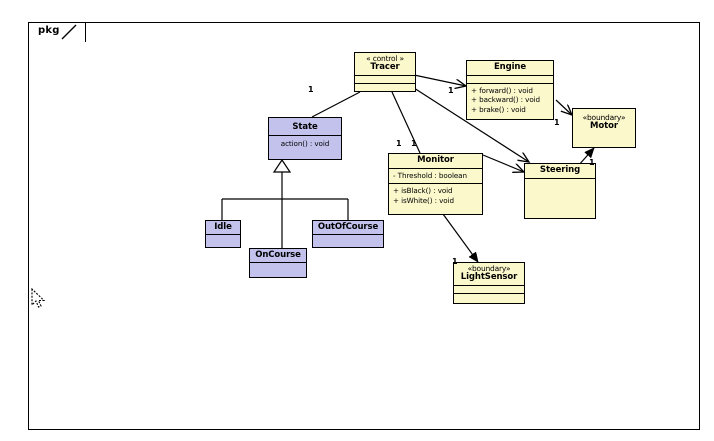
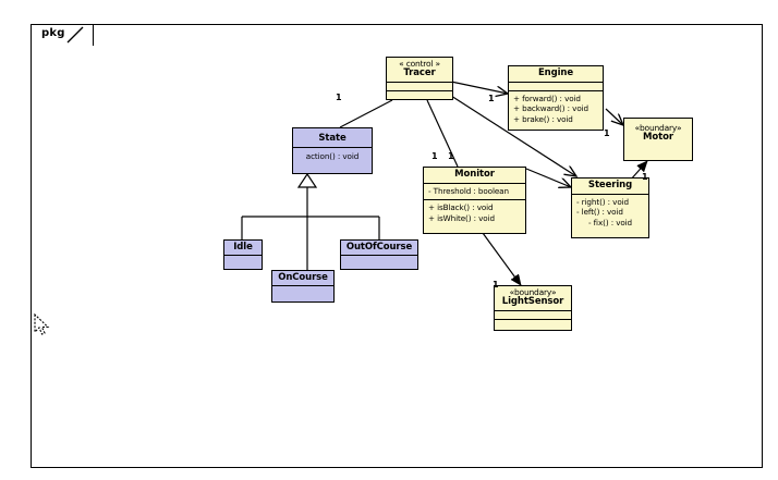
  pkg
  1
  1
  1
  1
  1
  1
  1
  « control »
  Tracer
  Engine
  + forward() : void
  + backward() : void
  + brake() : void
  «boundary»
  Motor
  Steering
+ - right() : void
+ - left() : void
+ - fix() : void
  Monitor
  - Threshold : boolean
  + isBlack() : void
  + isWhite() : void
  «boundary»
  LightSensor
  State
  action() : void
  Idle
  OnCourse
  OutOfCourse
